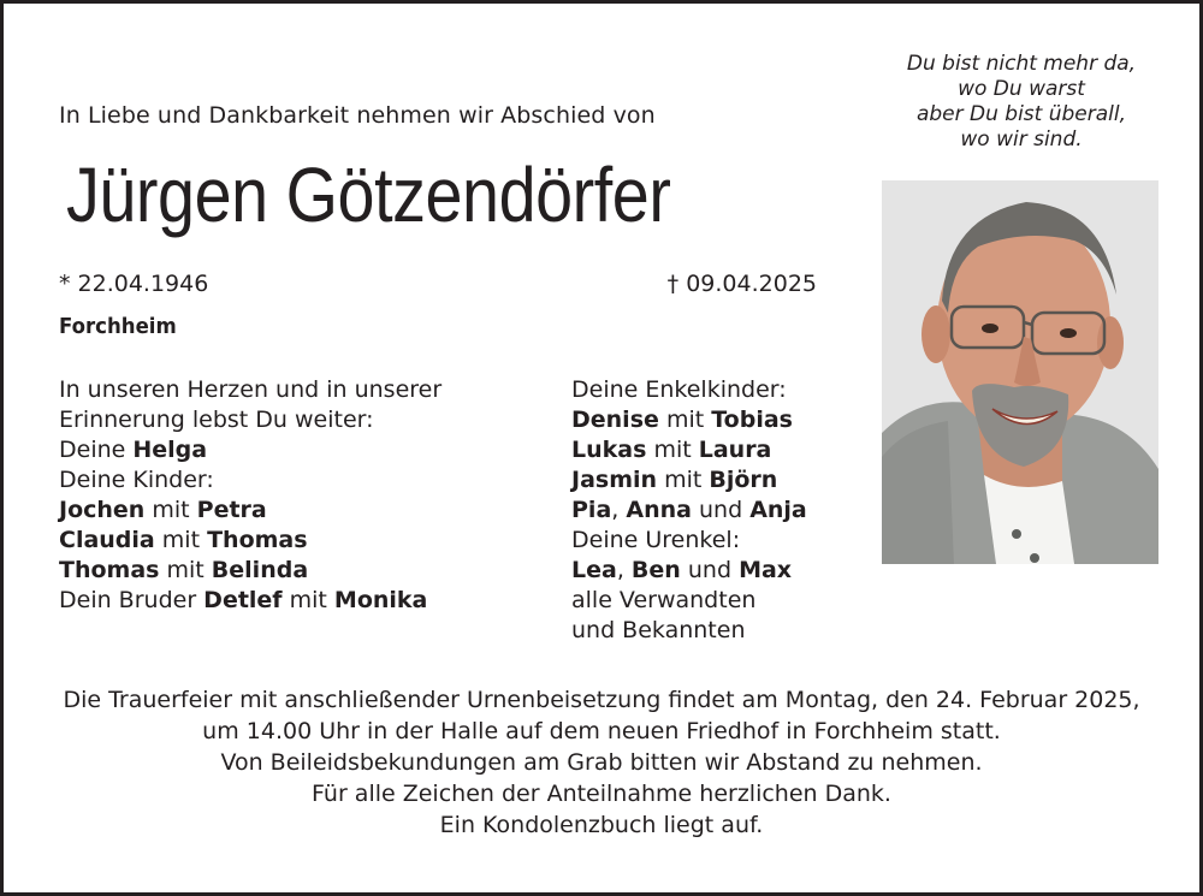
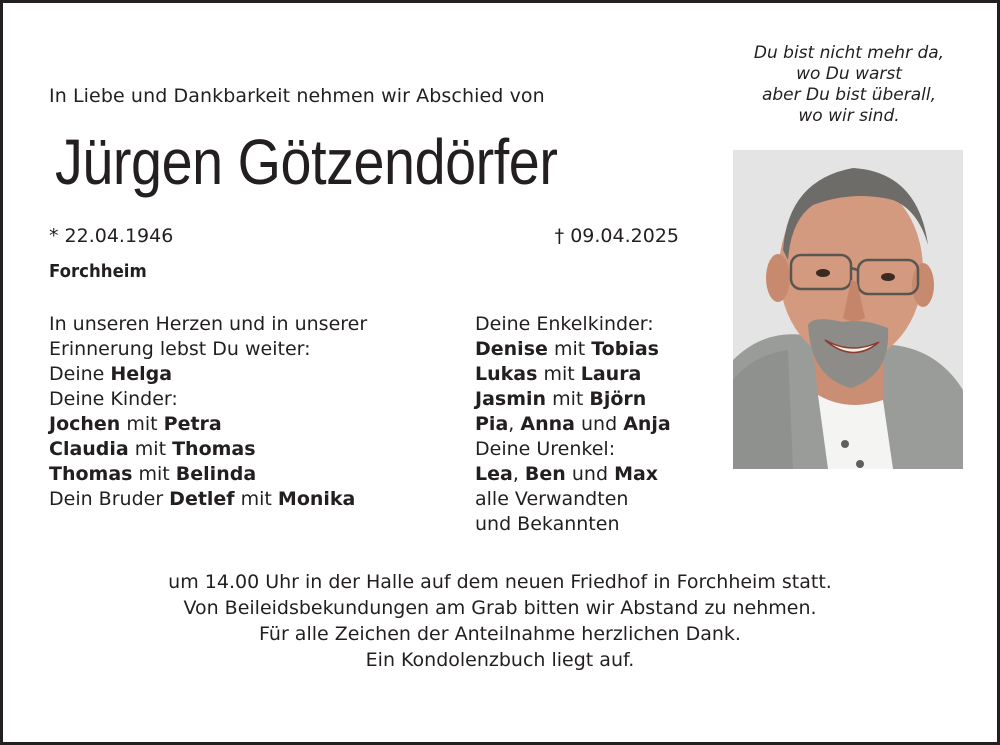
  Du bist nicht mehr da,
  wo Du warst
  aber Du bist überall,
  wo wir sind.
  In Liebe und Dankbarkeit nehmen wir Abschied von
  Jürgen Götzendörfer
  * 22.04.1946
  † 09.04.2025
  Forchheim
  In unseren Herzen und in unserer
  Erinnerung lebst Du weiter:
  Deine Helga
  Deine Kinder:
  Jochen mit Petra
  Claudia mit Thomas
  Thomas mit Belinda
  Dein Bruder Detlef mit Monika
  Deine Enkelkinder:
  Denise mit Tobias
  Lukas mit Laura
  Jasmin mit Björn
  Pia, Anna und Anja
  Deine Urenkel:
  Lea, Ben und Max
  alle Verwandten
  und Bekannten
- Die Trauerfeier mit anschließender Urnenbeisetzung findet am Montag, den 24. Februar 2025,
  um 14.00 Uhr in der Halle auf dem neuen Friedhof in Forchheim statt.
  Von Beileidsbekundungen am Grab bitten wir Abstand zu nehmen.
  Für alle Zeichen der Anteilnahme herzlichen Dank.
  Ein Kondolenzbuch liegt auf.
